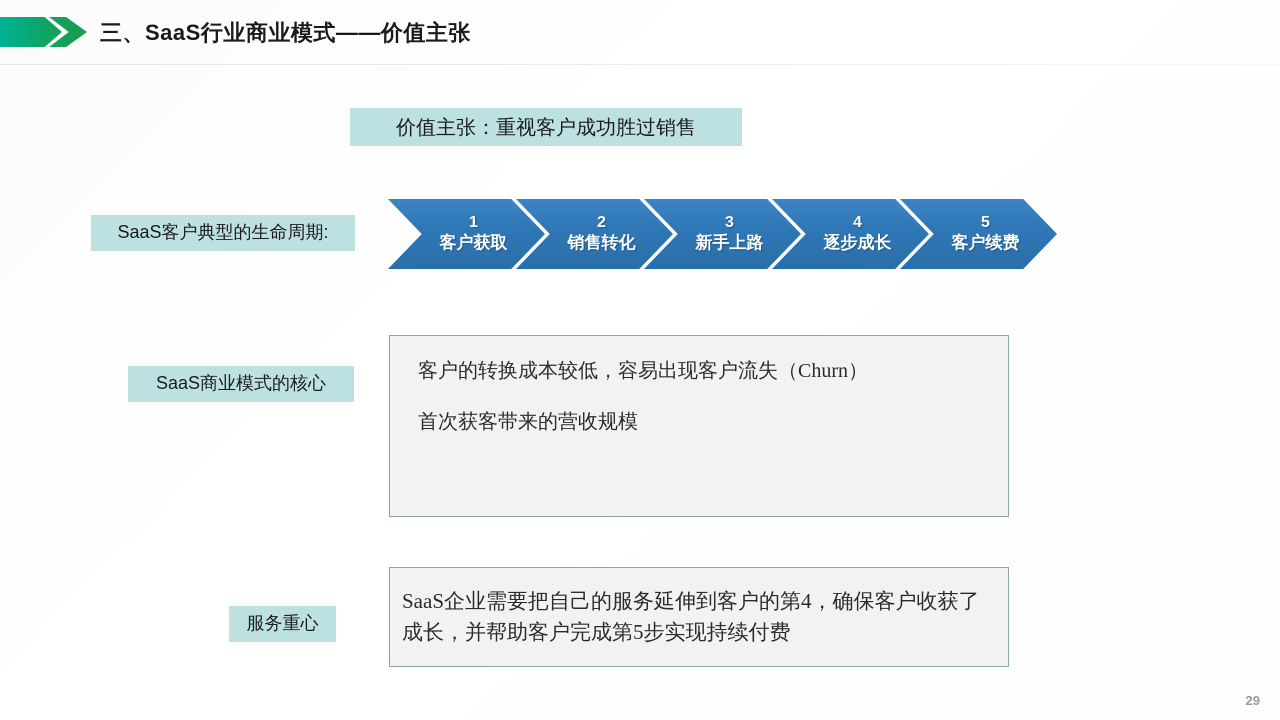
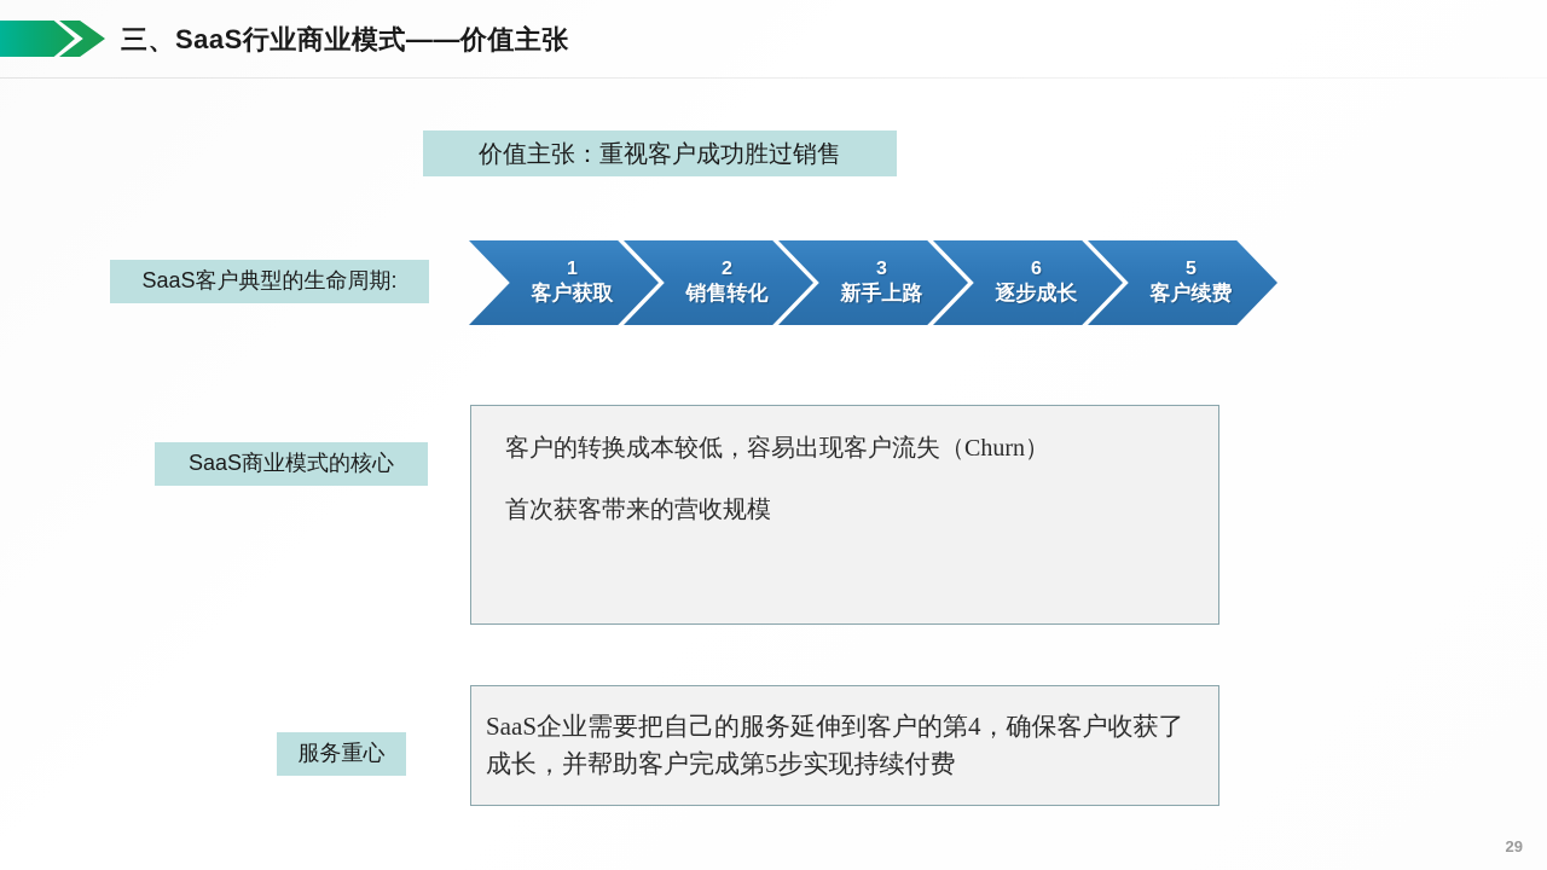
  三、SaaS行业商业模式——价值主张
  价值主张：重视客户成功胜过销售
  SaaS客户典型的生命周期:
  1
  客户获取
  2
  销售转化
  3
  新手上路
- 4
+ 6
  逐步成长
  5
  客户续费
  SaaS商业模式的核心
  客户的转换成本较低，容易出现客户流失（Churn）
  首次获客带来的营收规模
  服务重心
  SaaS企业需要把自己的服务延伸到客户的第4，确保客户收获了成长，并帮助客户完成第5步实现持续付费
  29
